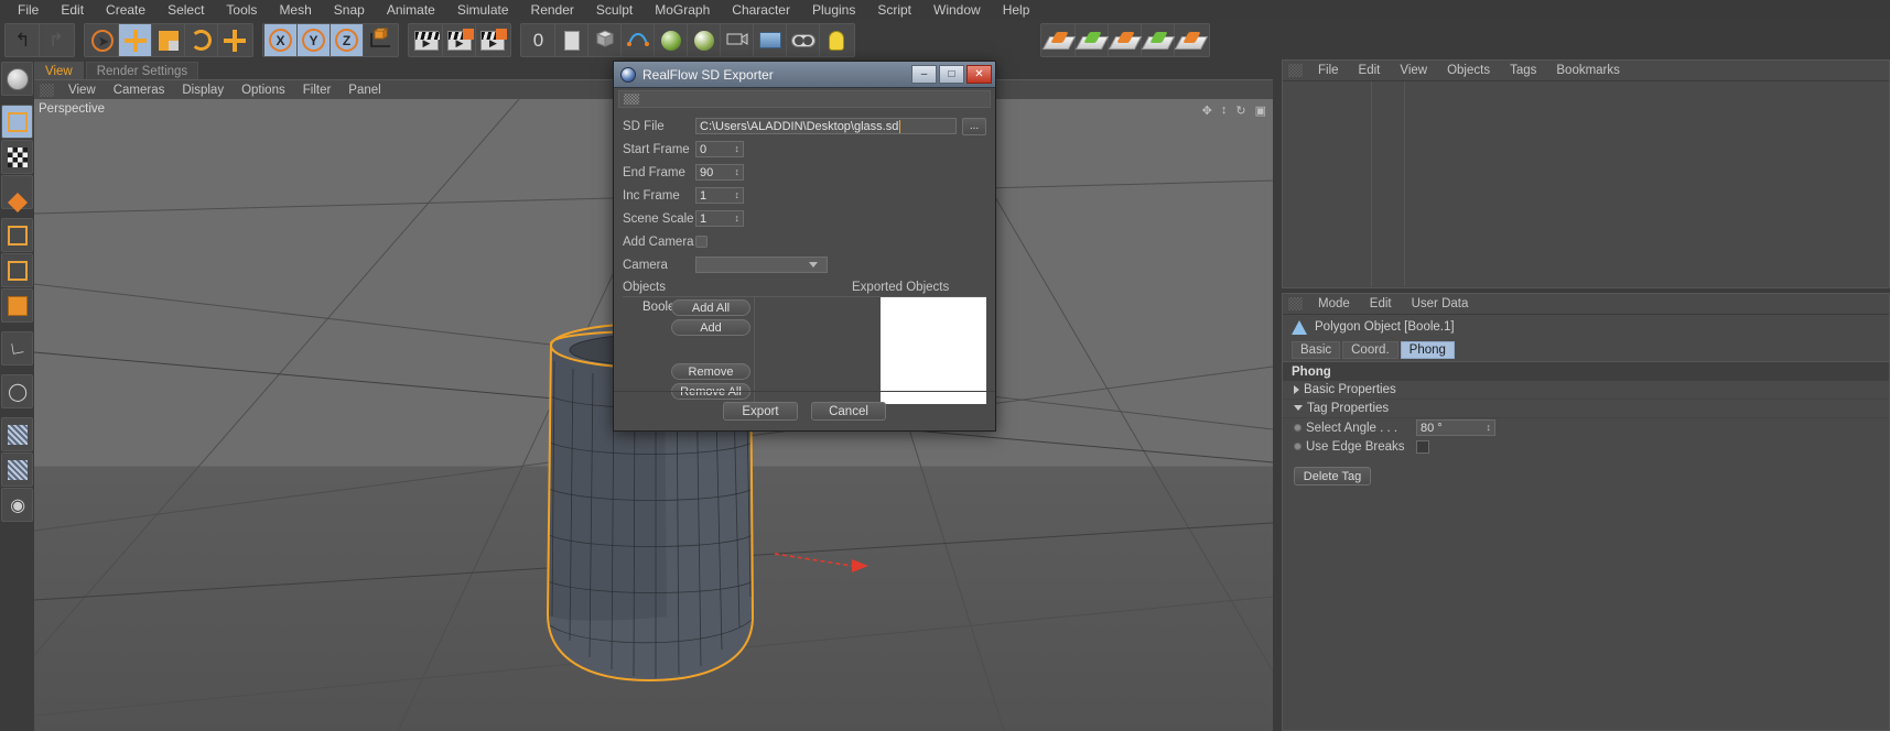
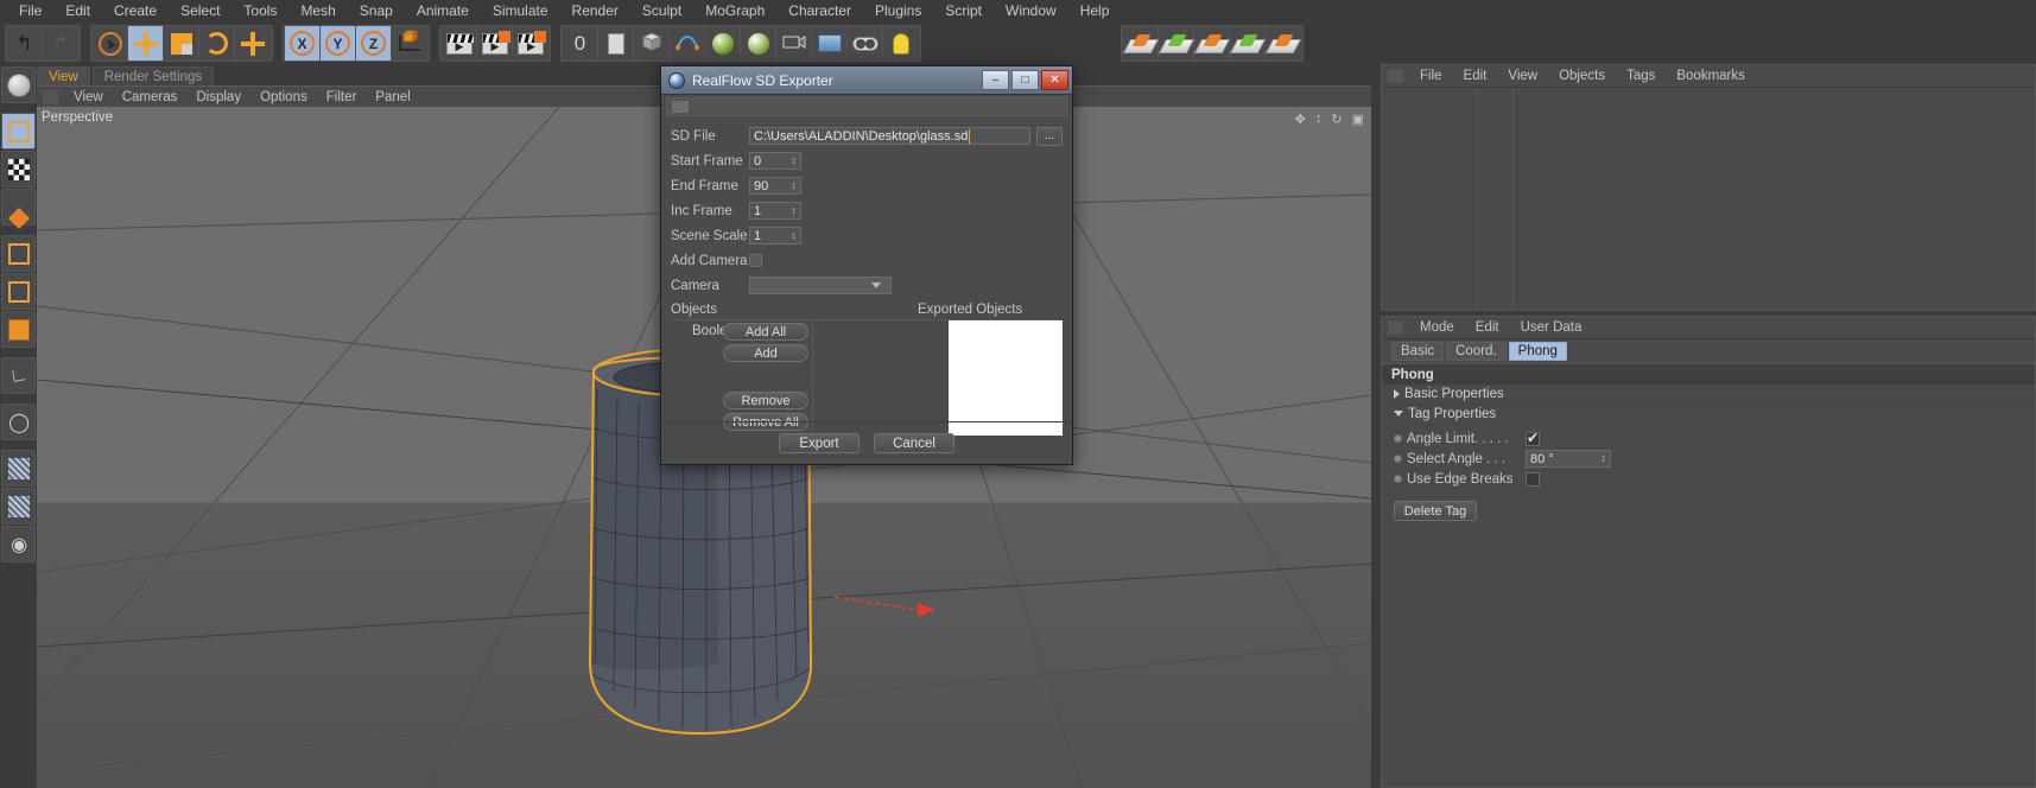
  File
  Edit
  Create
  Select
  Tools
  Mesh
  Snap
  Animate
  Simulate
  Render
  Sculpt
  MoGraph
  Character
  Plugins
  Script
  Window
  Help
  ↰
  ➤
  X
  Y
  Z
  ▶
  ▶
  ▶
  0
  View
  Render Settings
  View
  Cameras
  Display
  Options
  Filter
  Panel
  Perspective
  ✥
  ↕
  ↻
  ▣
  File
  Edit
  View
  Objects
  Tags
  Bookmarks
  Mode
  Edit
  User Data
- Polygon Object [Boole.1]
  Basic
  Coord.
  Phong
  Phong
  Basic Properties
  Tag Properties
+ Angle Limit. . . . .
  Select Angle . . .
  80 °
  ↕
  Use Edge Breaks
  Delete Tag
  RealFlow SD Exporter
  –
  □
  ✕
  SD File
  C:\Users\ALADDIN\Desktop\glass.sd
  ...
  Start Frame
  0
  ↕
  End Frame
  90
  ↕
  Inc Frame
  1
  ↕
  Scene Scale
  1
  ↕
  Add Camera
  Camera
  Objects
  Exported Objects
  Add All
  Add
  Remove
  Remove All
  Export
  Cancel
